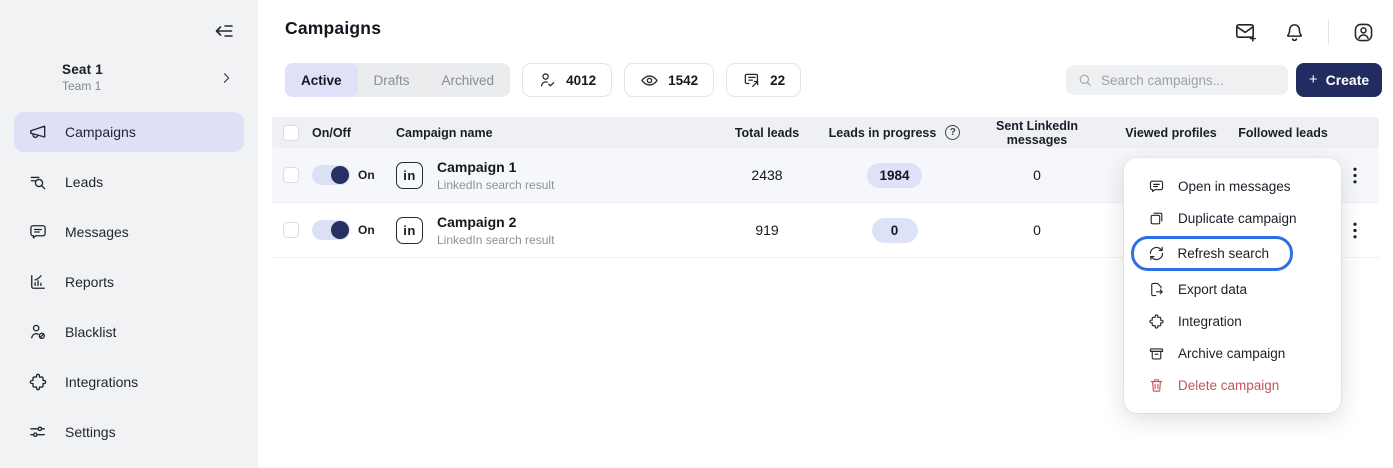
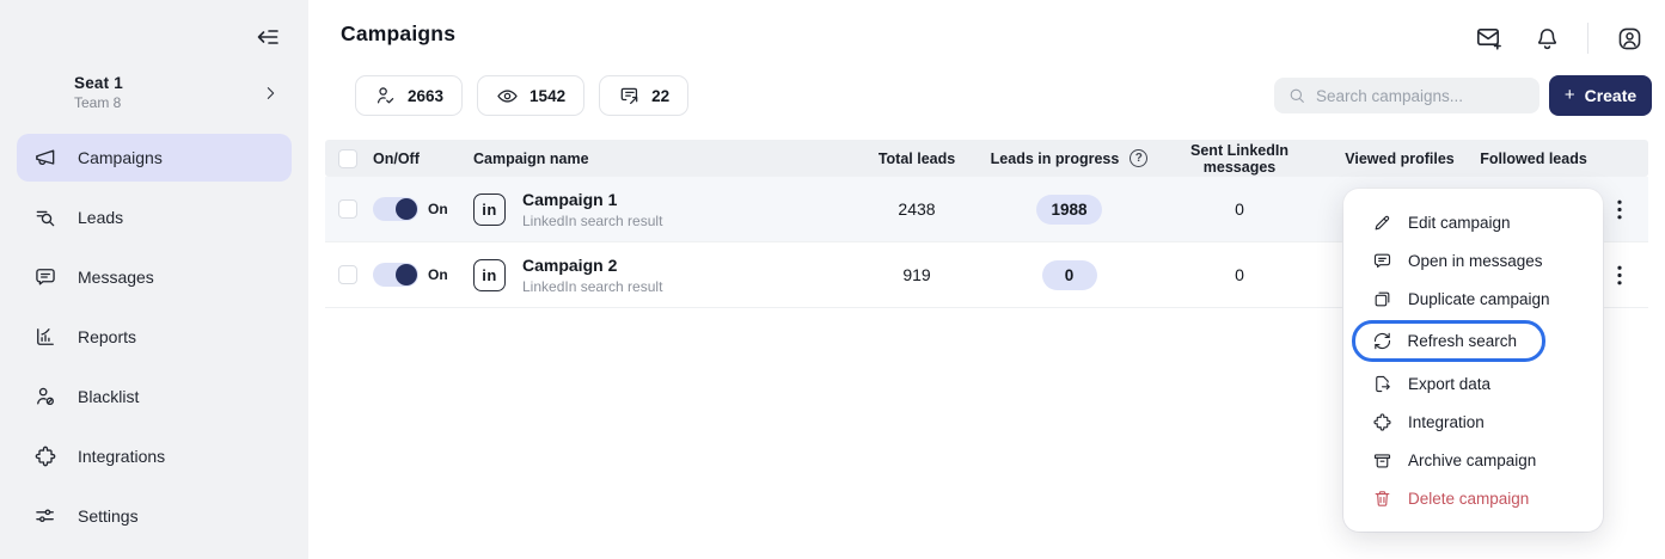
  Seat 1
- Team 1
+ Team 8
  Campaigns
  Leads
  Messages
  Reports
  Blacklist
  Integrations
  Settings
  Campaigns
- Active
- Drafts
- Archived
- 4012
+ 2663
  1542
  22
  Search campaigns...
  +
  Create
  On/Off
  Campaign name
  Total leads
  Leads in progress
  ?
  Sent LinkedIn messages
  Viewed profiles
  Followed leads
  On
  in
  Campaign 1
  LinkedIn search result
  2438
- 1984
+ 1988
  0
  On
  in
  Campaign 2
  LinkedIn search result
  919
  0
  0
+ Edit campaign
  Open in messages
  Duplicate campaign
  Refresh search
  Export data
  Integration
  Archive campaign
  Delete campaign
